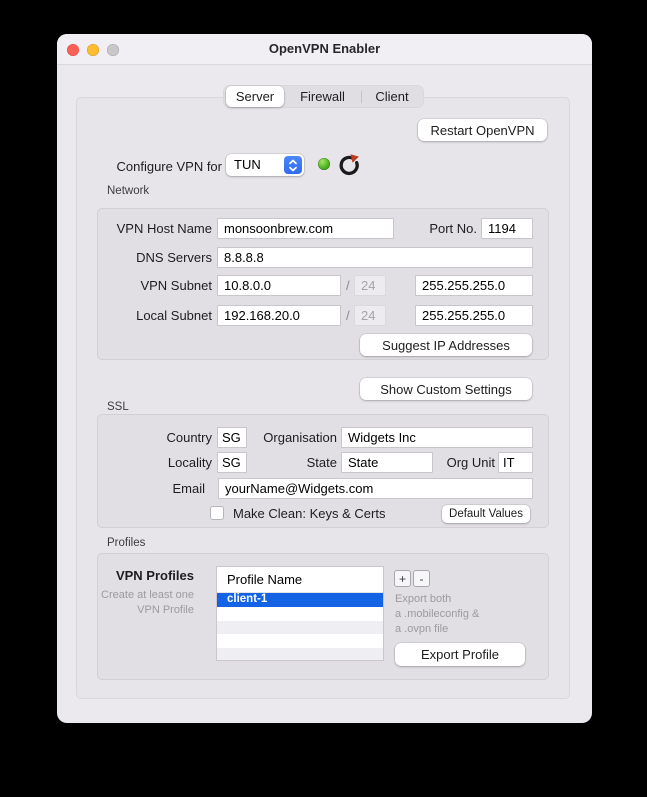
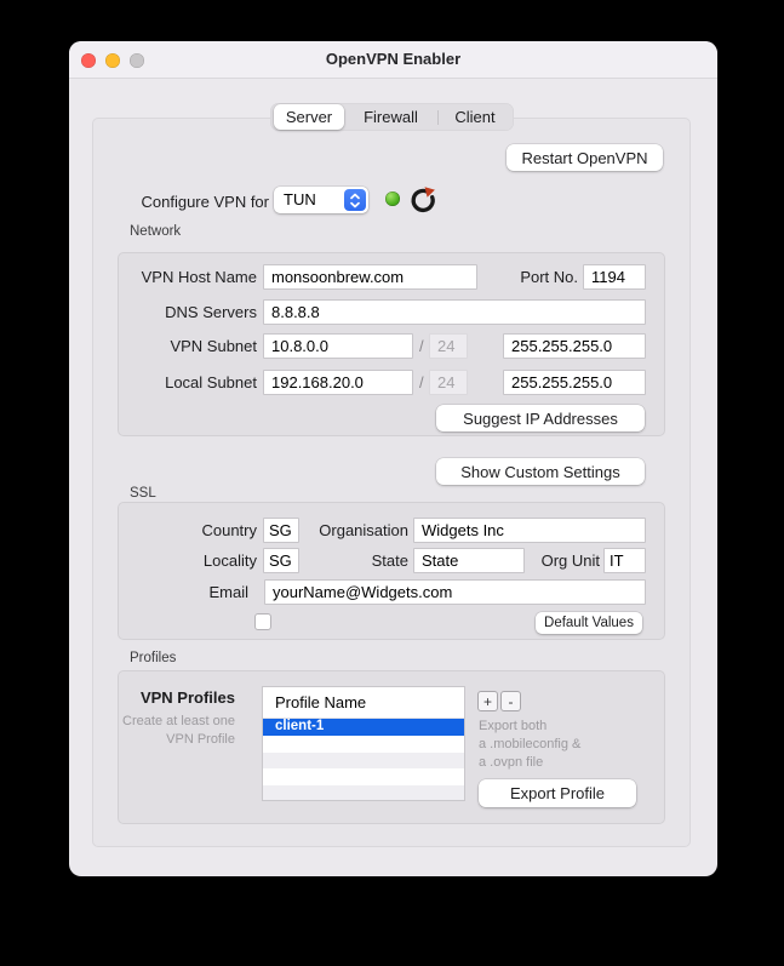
  OpenVPN Enabler
  Server
  Firewall
  Client
  Restart OpenVPN
  Configure VPN for
  TUN
  Network
  VPN Host Name
  monsoonbrew.com
  Port No.
  1194
  DNS Servers
  8.8.8.8
  VPN Subnet
  10.8.0.0
  /
  24
  255.255.255.0
  Local Subnet
  192.168.20.0
  /
  24
  255.255.255.0
  Suggest IP Addresses
  Show Custom Settings
  SSL
  Country
  SG
  Organisation
  Widgets Inc
  Locality
  SG
  State
  State
  Org Unit
  IT
  Email
  yourName@Widgets.com
- Make Clean: Keys & Certs
  Default Values
  Profiles
  VPN Profiles
  Create at least one
  VPN Profile
  Profile Name
  client-1
  +
  -
  Export both
  a .mobileconfig &
  a .ovpn file
  Export Profile
